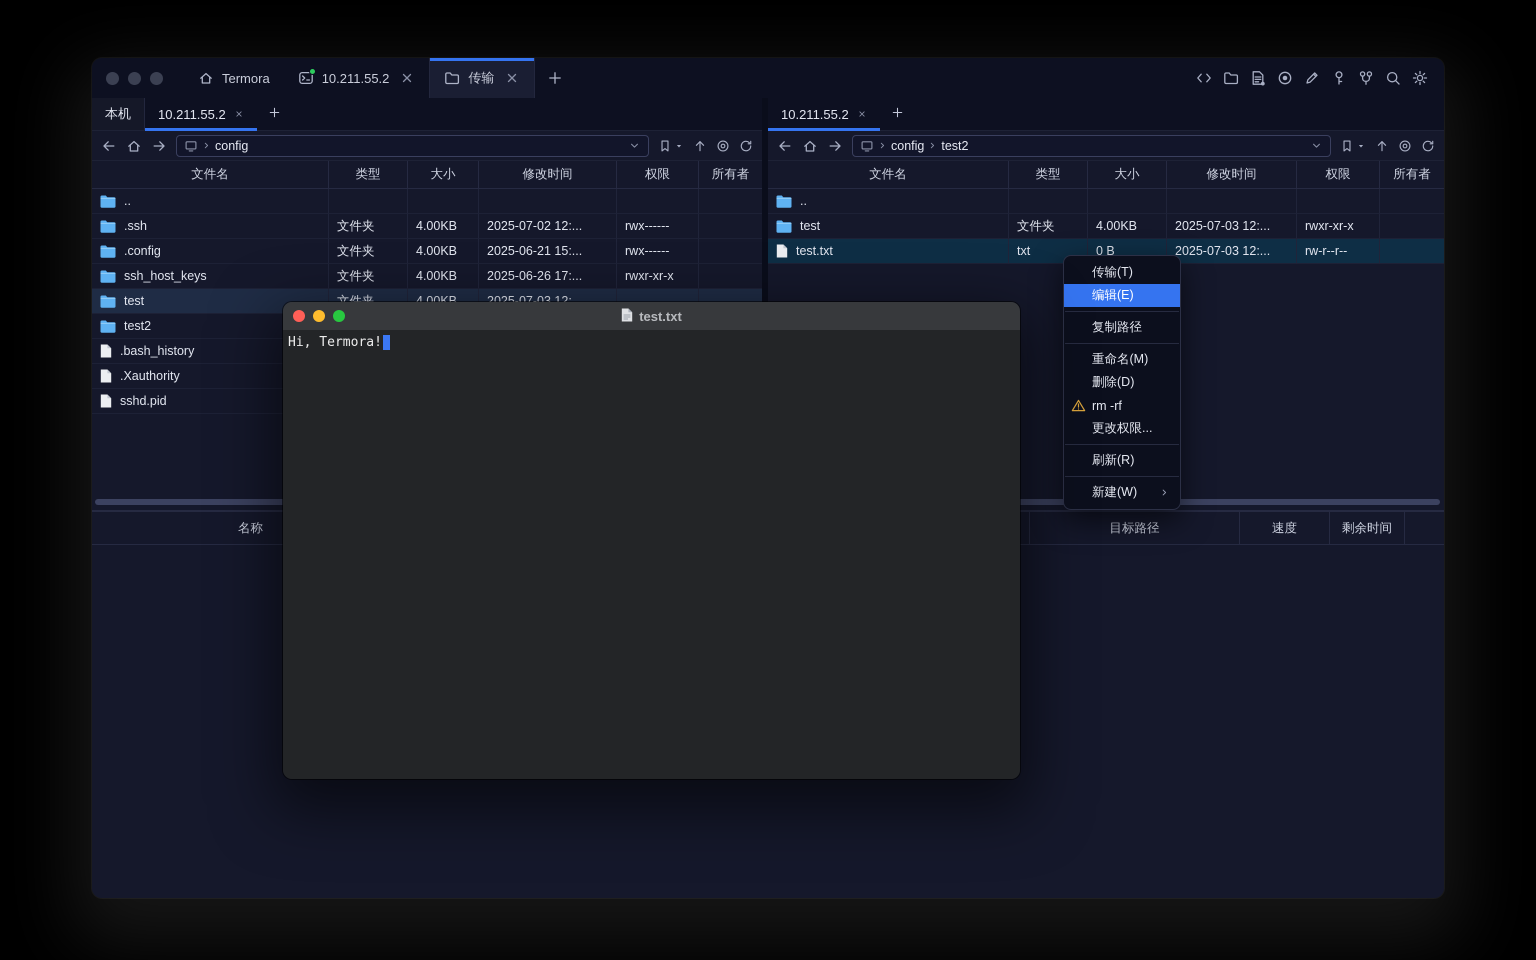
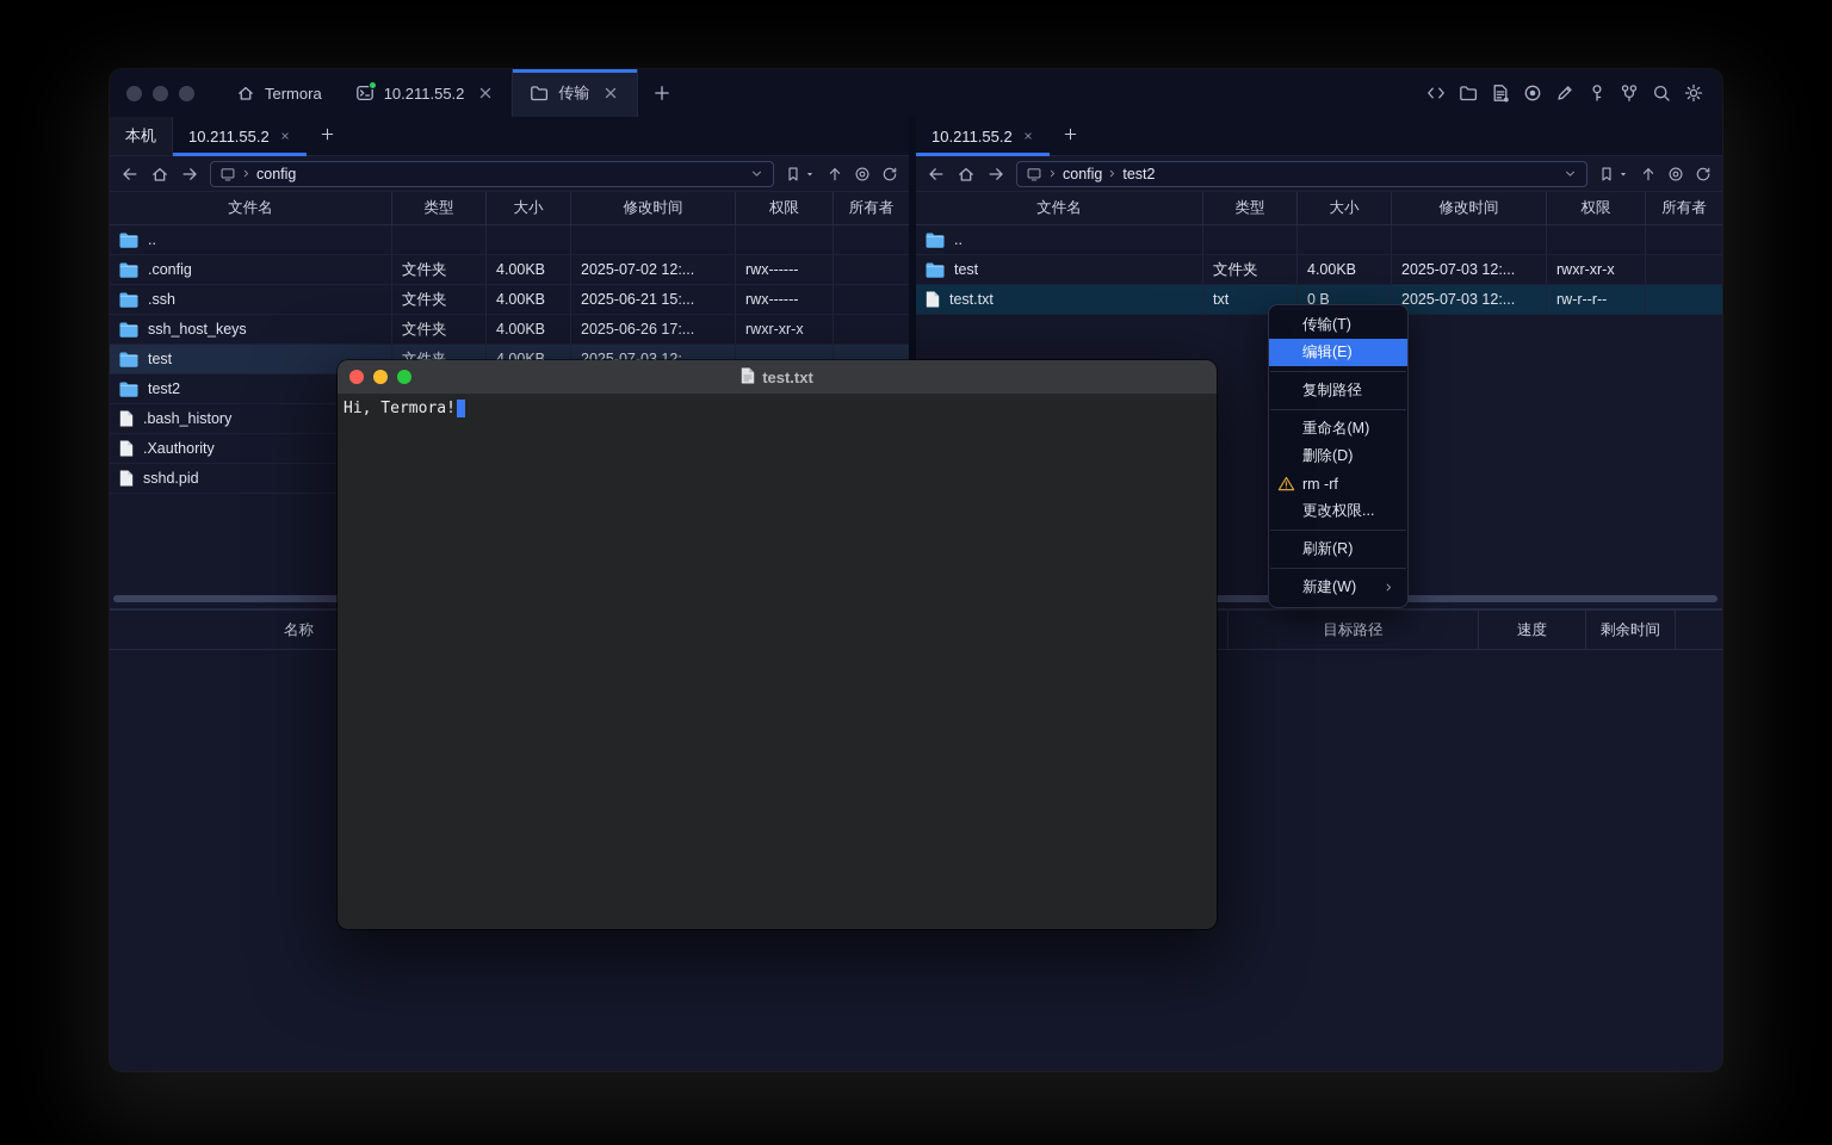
  Termora
  10.211.55.2
  传输
  本机
  10.211.55.2
  config
  文件名
  类型
  大小
  修改时间
  权限
  所有者
  ..
- .ssh
+ .config
  文件夹
  4.00KB
  2025-07-02 12:...
  rwx------
- .config
+ .ssh
  文件夹
  4.00KB
  2025-06-21 15:...
  rwx------
  ssh_host_keys
  文件夹
  4.00KB
  2025-06-26 17:...
  rwxr-xr-x
  test
  文件夹
  4.00KB
  2025-07-03 12:...
  test2
  .bash_history
  .Xauthority
  sshd.pid
  10.211.55.2
  config
  test2
  文件名
  类型
  大小
  修改时间
  权限
  所有者
  ..
  test
  文件夹
  4.00KB
  2025-07-03 12:...
  rwxr-xr-x
  test.txt
  txt
  0 B
  2025-07-03 12:...
  rw-r--r--
  名称
  目标路径
  速度
  剩余时间
  传输(T)
  编辑(E)
  复制路径
  重命名(M)
  删除(D)
  rm -rf
  更改权限...
  刷新(R)
  新建(W)
  test.txt
  Hi, Termora!
